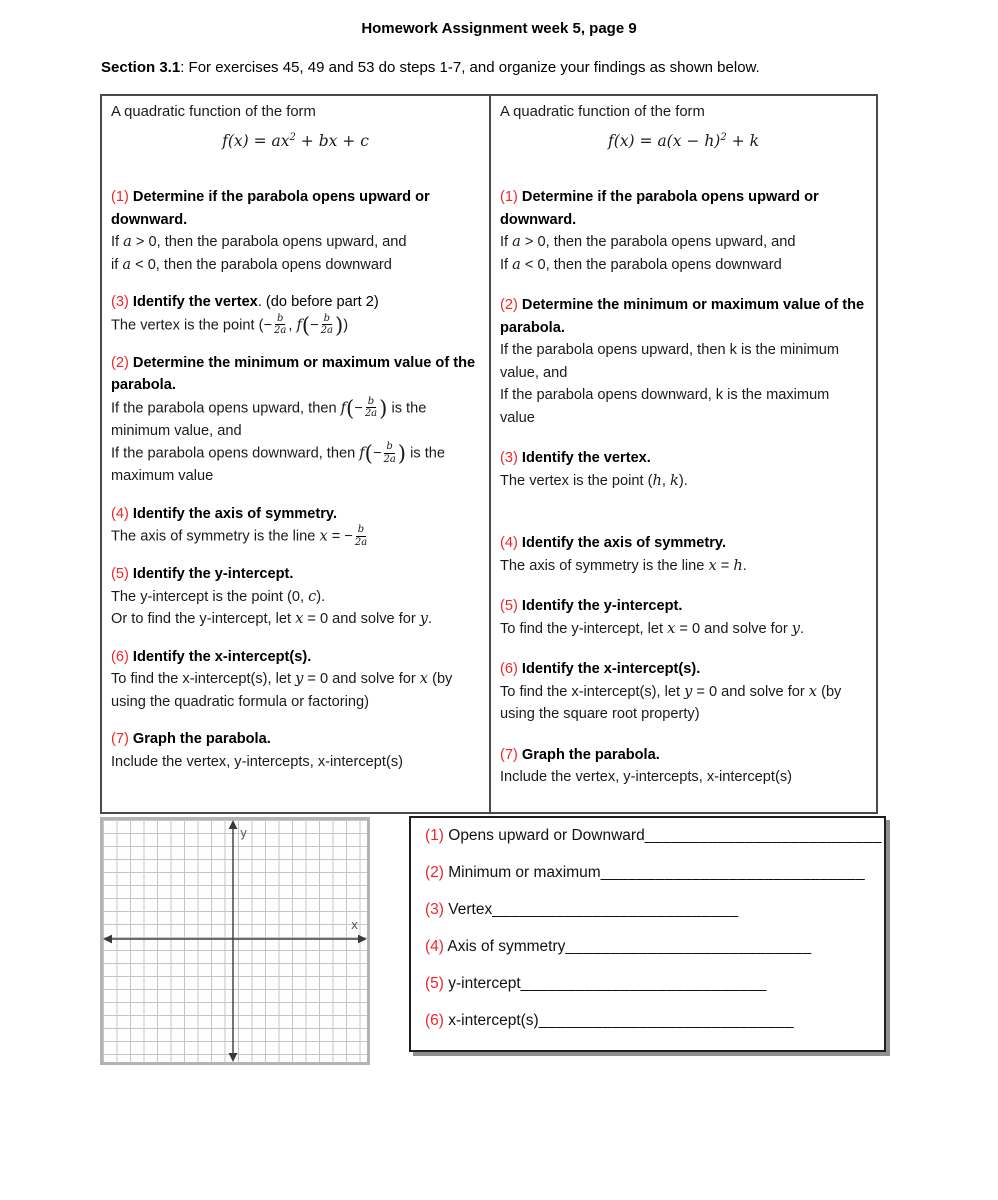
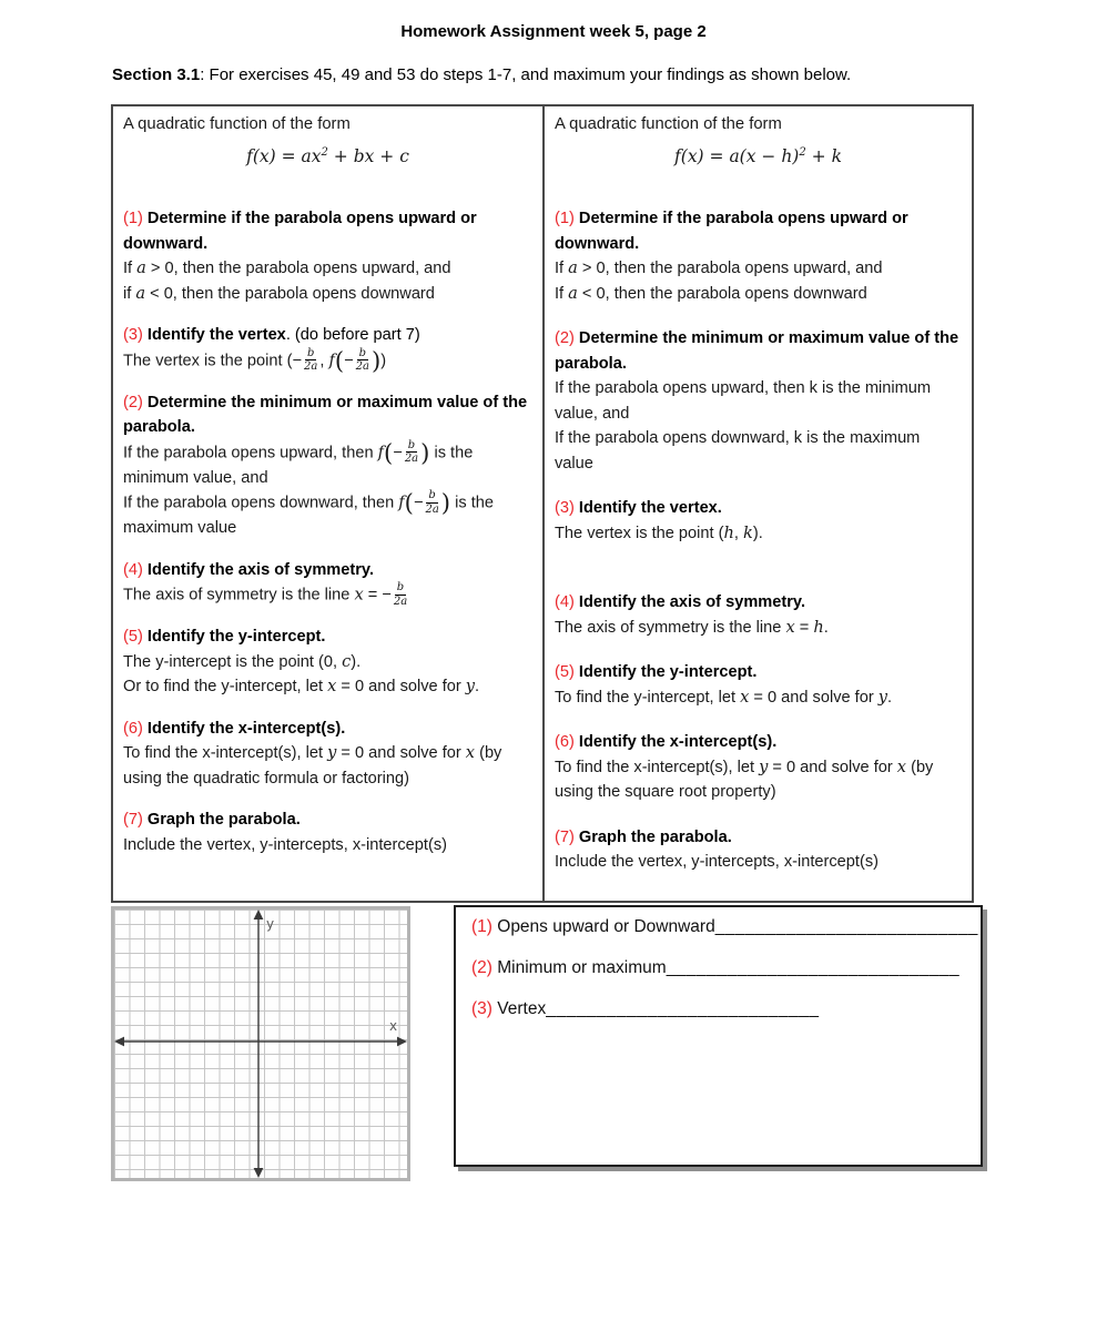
- Homework Assignment week 5, page 9
+ Homework Assignment week 5, page 2
- Section 3.1: For exercises 45, 49 and 53 do steps 1-7, and organize your findings as shown below.
+ Section 3.1: For exercises 45, 49 and 53 do steps 1-7, and maximum your findings as shown below.
  A quadratic function of the form
  f(x) = ax2 + bx + c
  (1) Determine if the parabola opens upward or downward.
  If a > 0, then the parabola opens upward, and
  if a < 0, then the parabola opens downward
- (3) Identify the vertex. (do before part 2)
+ (3) Identify the vertex. (do before part 7)
  The vertex is the point (−
  b
  2a
  , f(−
  b
  2a
  ))
  (2) Determine the minimum or maximum value of the parabola.
  If the parabola opens upward, then f(−
  b
  2a
  ) is the
  minimum value, and
  If the parabola opens downward, then f(−
  b
  2a
  ) is the
  maximum value
  (4) Identify the axis of symmetry.
  The axis of symmetry is the line x = −
  b
  2a
  (5) Identify the y-intercept.
  The y-intercept is the point (0, c).
  Or to find the y-intercept, let x = 0 and solve for y.
  (6) Identify the x-intercept(s).
  To find the x-intercept(s), let y = 0 and solve for x (by
  using the quadratic formula or factoring)
  (7) Graph the parabola.
  Include the vertex, y-intercepts, x-intercept(s)
  A quadratic function of the form
  f(x) = a(x − h)2 + k
  (1) Determine if the parabola opens upward or downward.
  If a > 0, then the parabola opens upward, and
  If a < 0, then the parabola opens downward
  (2) Determine the minimum or maximum value of the parabola.
  If the parabola opens upward, then k is the minimum
  value, and
  If the parabola opens downward, k is the maximum
  value
  (3) Identify the vertex.
  The vertex is the point (h, k).
  (4) Identify the axis of symmetry.
  The axis of symmetry is the line x = h.
  (5) Identify the y-intercept.
  To find the y-intercept, let x = 0 and solve for y.
  (6) Identify the x-intercept(s).
  To find the x-intercept(s), let y = 0 and solve for x (by
  using the square root property)
  (7) Graph the parabola.
  Include the vertex, y-intercepts, x-intercept(s)
  y
  x
  (1) Opens upward or Downward__________________________
  (2) Minimum or maximum_____________________________
  (3) Vertex___________________________
- (4) Axis of symmetry___________________________
- (5) y-intercept___________________________
- (6) x-intercept(s)____________________________
